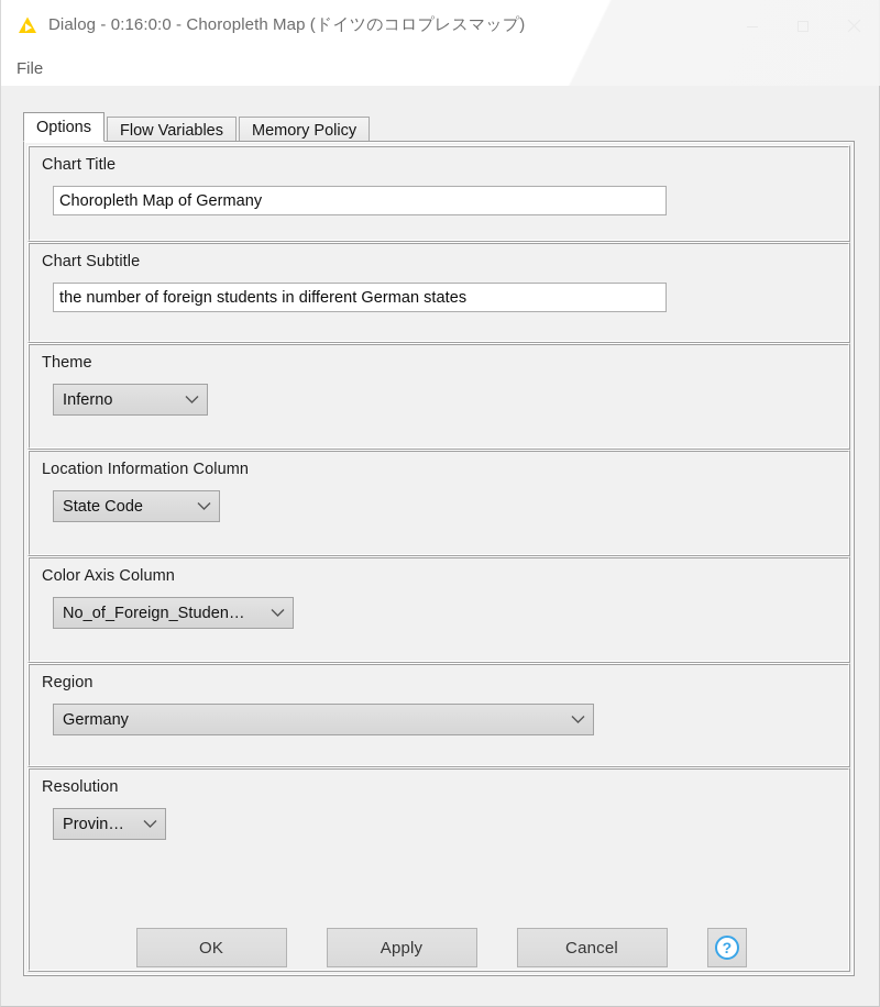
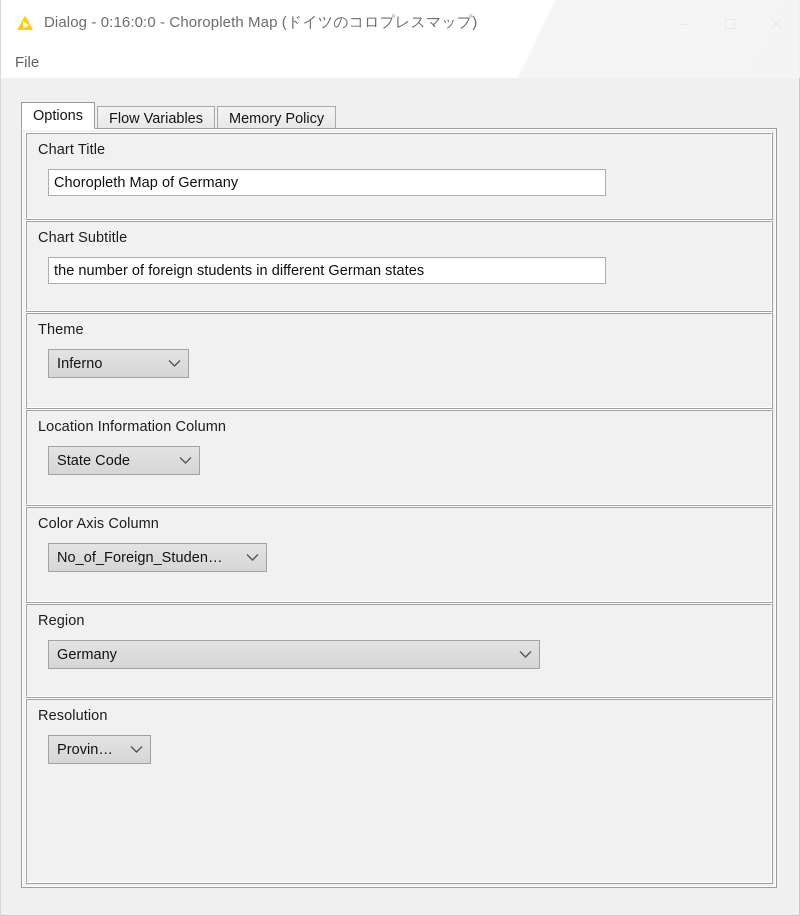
  Options
  Flow Variables
  Memory Policy
  Chart Title
  Choropleth Map of Germany
  Chart Subtitle
  the number of foreign students in different German states
  Theme
  Inferno
  Location Information Column
  State Code
  Color Axis Column
  No_of_Foreign_Studen…
  Region
  Germany
  Resolution
  Provin…
- OK
- Apply
- Cancel
- ?
